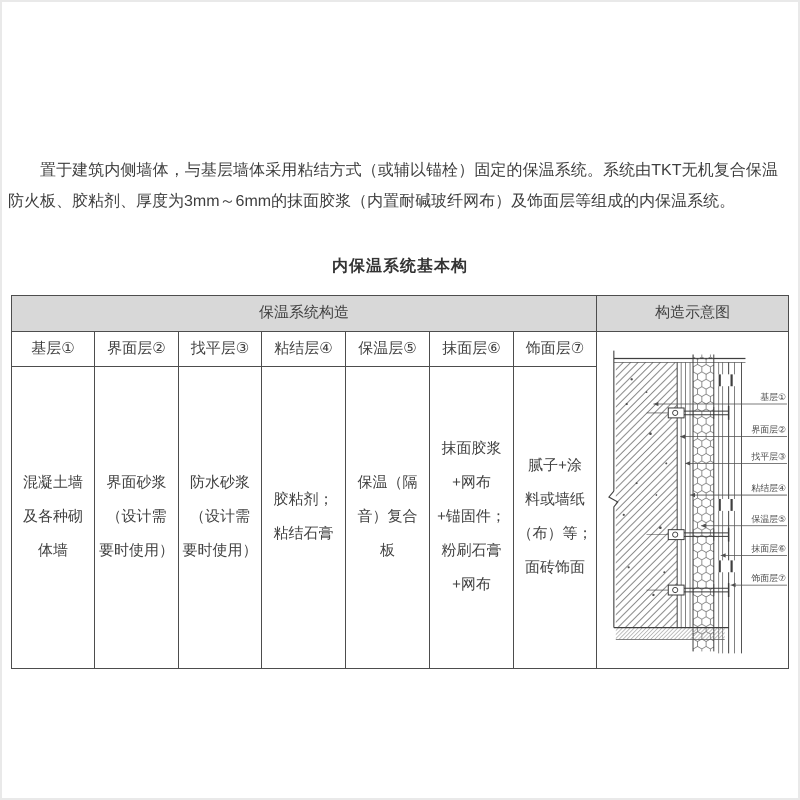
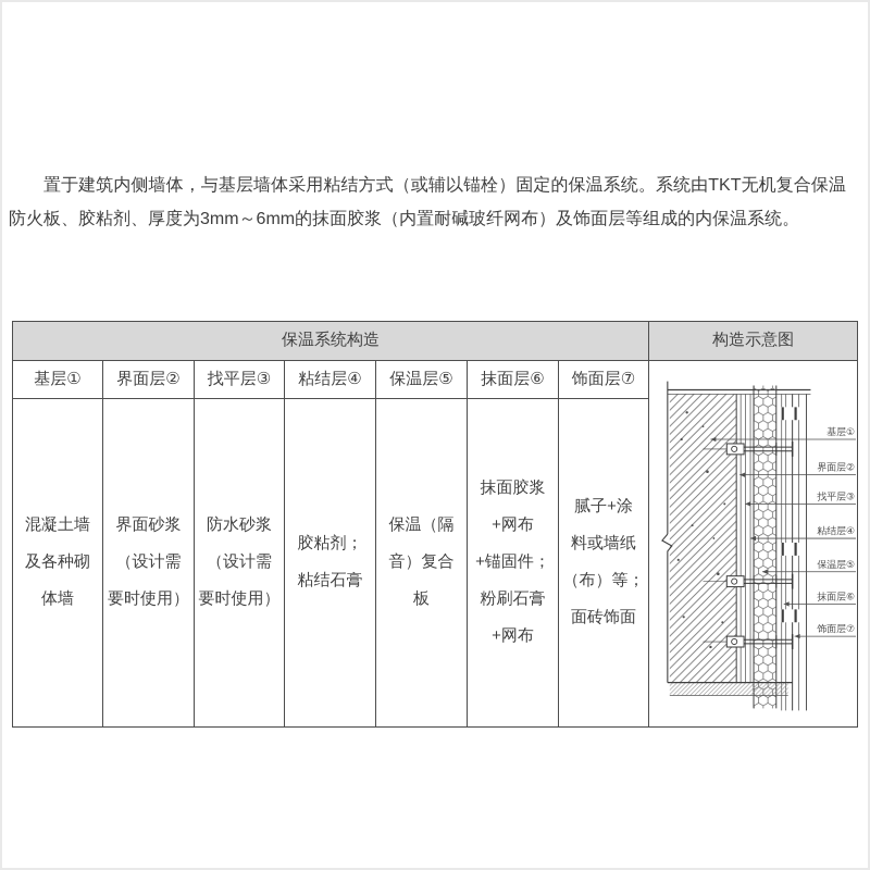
  置于建筑内侧墙体，与基层墙体采用粘结方式（或辅以锚栓）固定的保温系统。系统由TKT无机复合保温防火板、胶粘剂、厚度为3mm～6mm的抹面胶浆（内置耐碱玻纤网布）及饰面层等组成的内保温系统。
- 内保温系统基本构
  保温系统构造	构造示意图
  基层①	界面层②	找平层③	粘结层④	保温层⑤	抹面层⑥	饰面层⑦	基层① 界面层② 找平层③ 粘结层④ 保温层⑤ 抹面层⑥ 饰面层⑦
  混凝土墙 及各种砌 体墙	界面砂浆 （设计需 要时使用）	防水砂浆 （设计需 要时使用）	胶粘剂； 粘结石膏	保温（隔 音）复合 板	抹面胶浆 +网布 +锚固件； 粉刷石膏 +网布	腻子+涂 料或墙纸 （布）等； 面砖饰面
